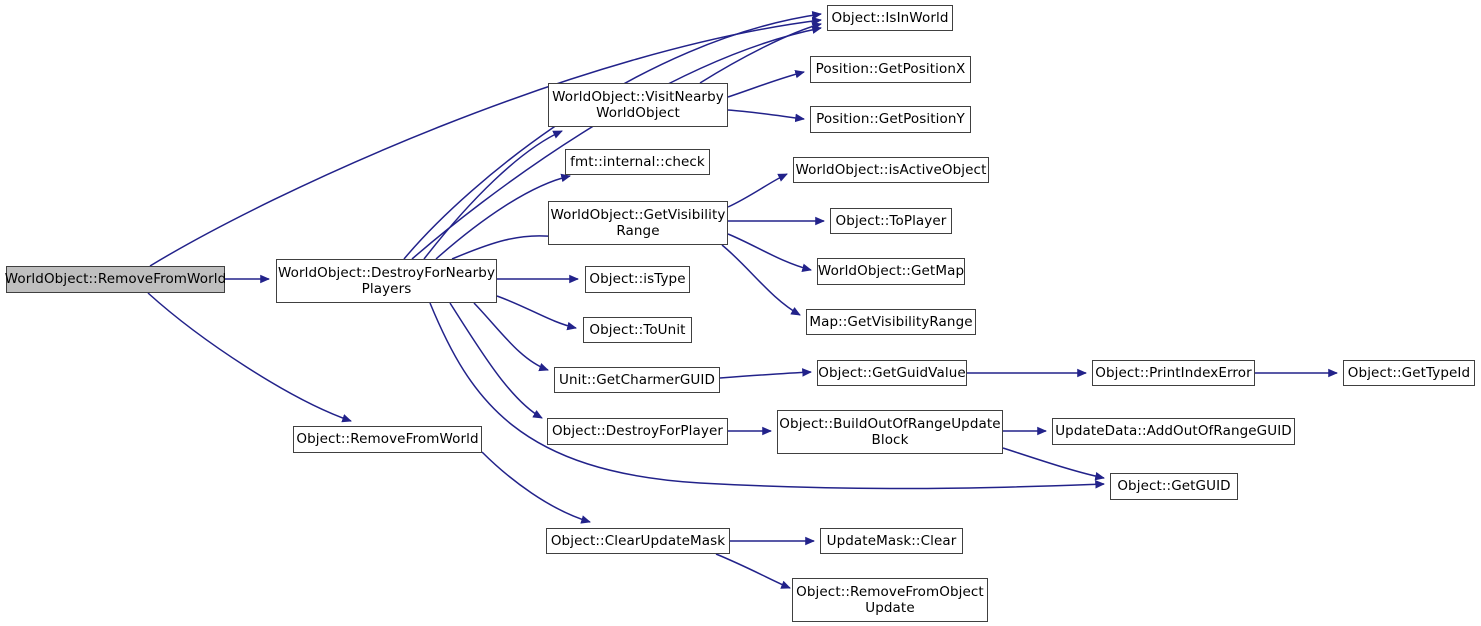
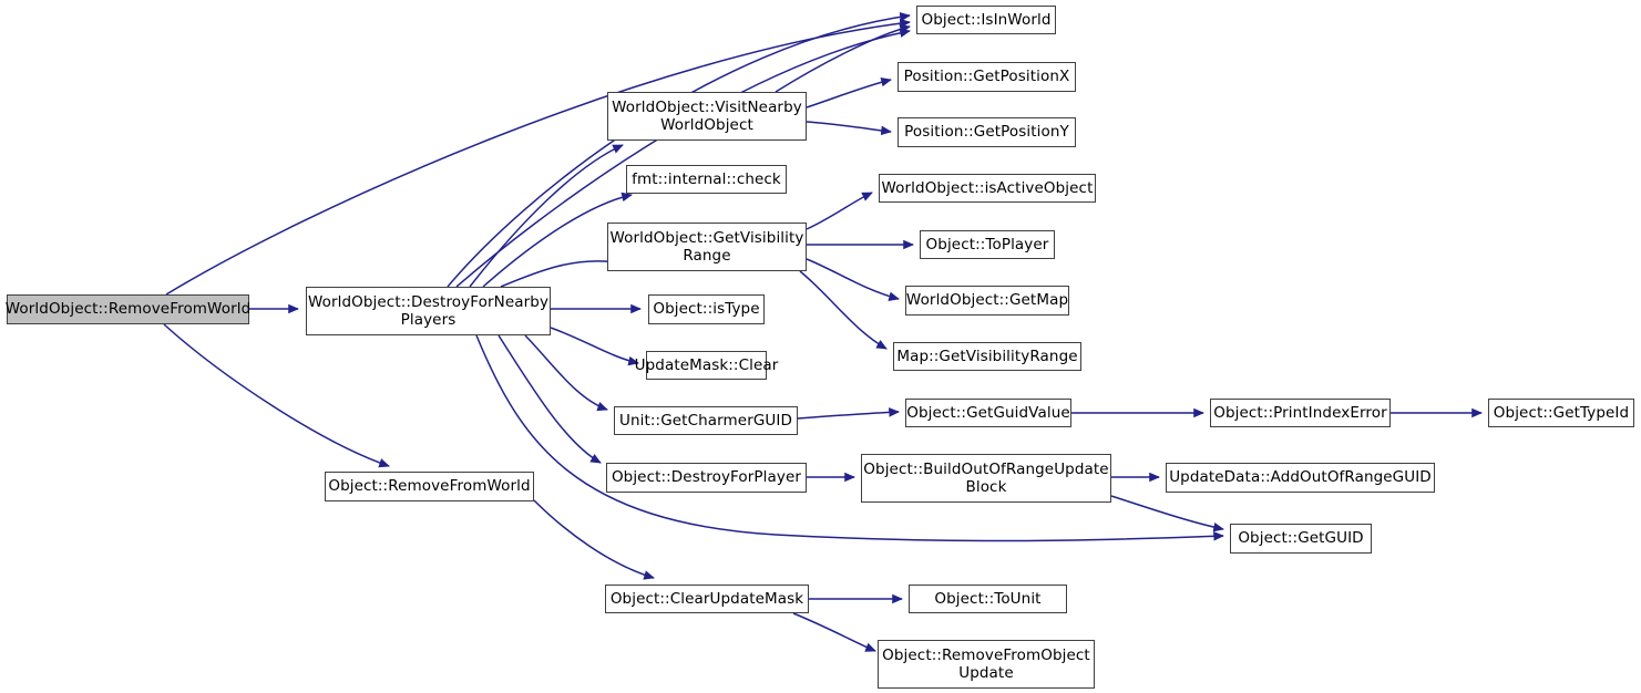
  WorldObject::RemoveFromWorld
  WorldObject::DestroyForNearby
  Players
  Object::RemoveFromWorld
  WorldObject::VisitNearby
  WorldObject
  fmt::internal::check
  WorldObject::GetVisibility
  Range
  Object::isType
- Object::ToUnit
+ UpdateMask::Clear
  Unit::GetCharmerGUID
  Object::DestroyForPlayer
  Object::ClearUpdateMask
  Object::IsInWorld
  Position::GetPositionX
  Position::GetPositionY
  WorldObject::isActiveObject
  Object::ToPlayer
  WorldObject::GetMap
  Map::GetVisibilityRange
  Object::GetGuidValue
  Object::BuildOutOfRangeUpdate
  Block
  Object::GetGUID
- UpdateMask::Clear
+ Object::ToUnit
  Object::RemoveFromObject
  Update
  Object::PrintIndexError
  UpdateData::AddOutOfRangeGUID
  Object::GetTypeId
